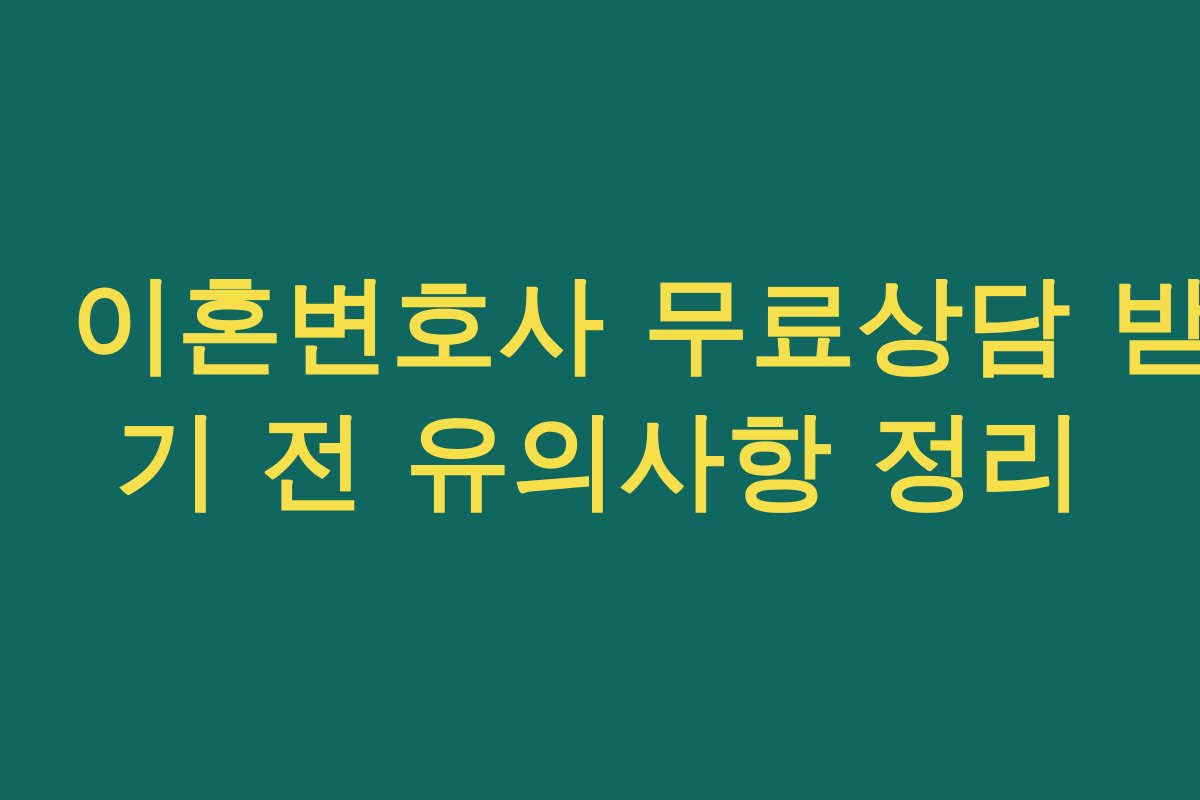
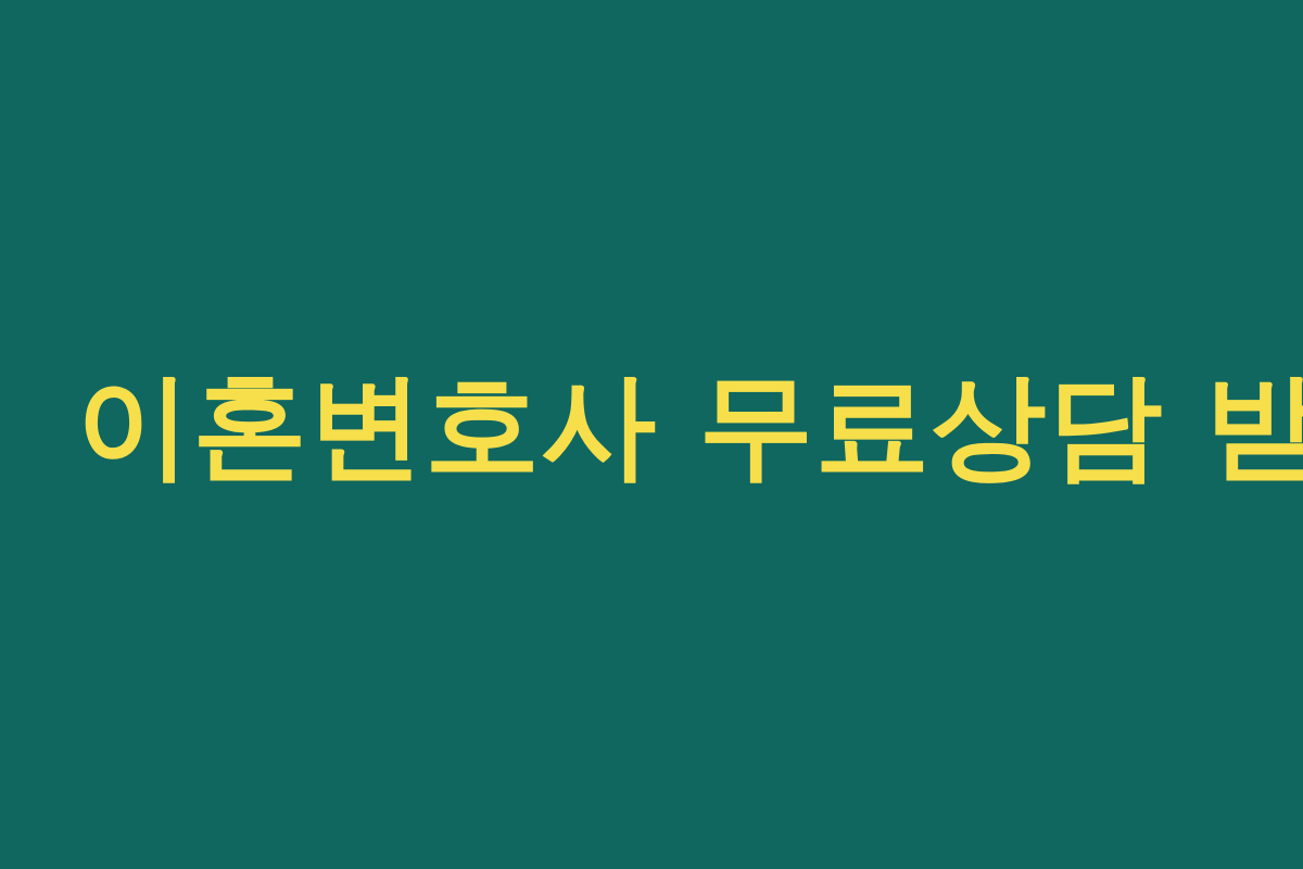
  이혼변호사 무료상담 받
- 기 전 유의사항 정리
